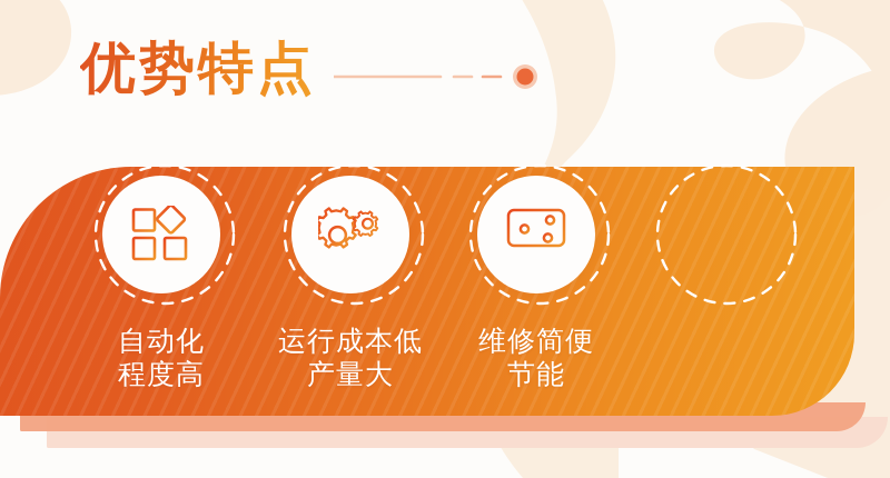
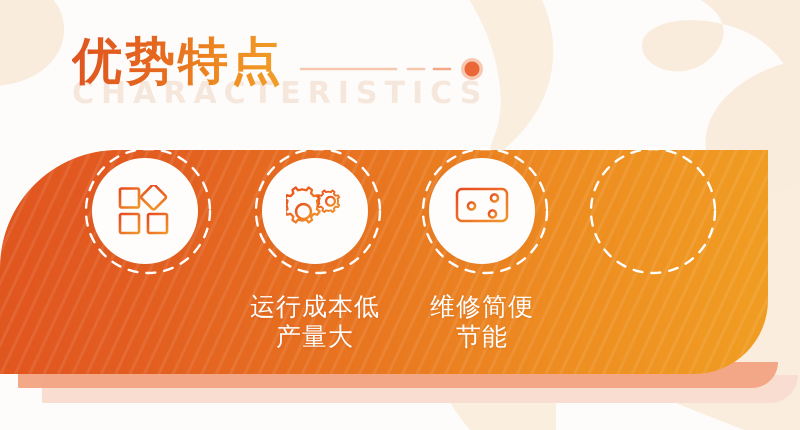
+ CHARACTERISTICS
  优势特点
- 自动化
- 程度高
  运行成本低
  产量大
  维修简便
  节能
